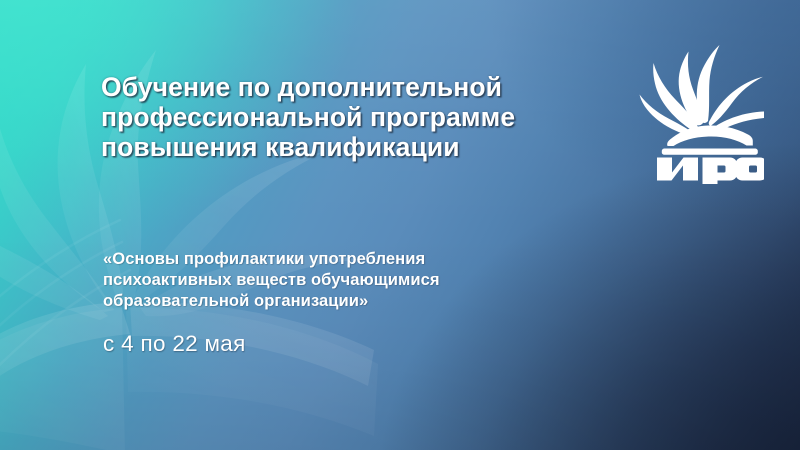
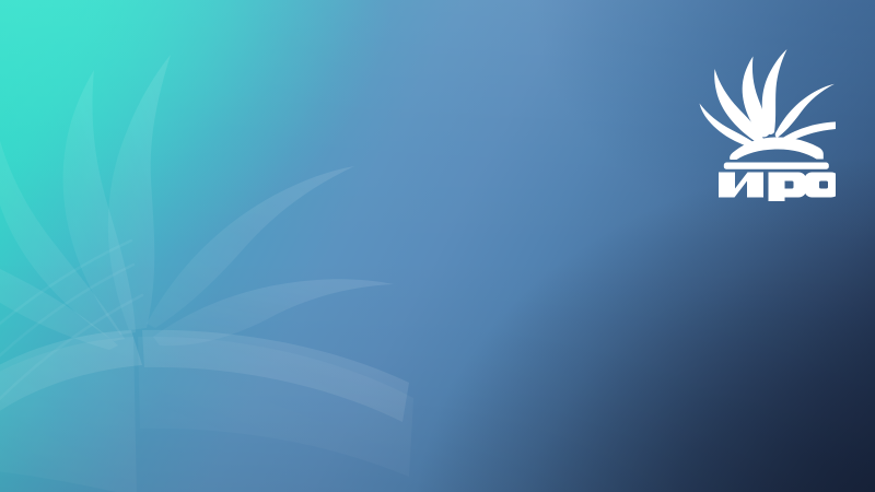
- Обучение по дополнительной
- профессиональной программе
- повышения квалификации
- «Основы профилактики употребления
- психоактивных веществ обучающимися
- образовательной организации»
- с 4 по 22 мая
